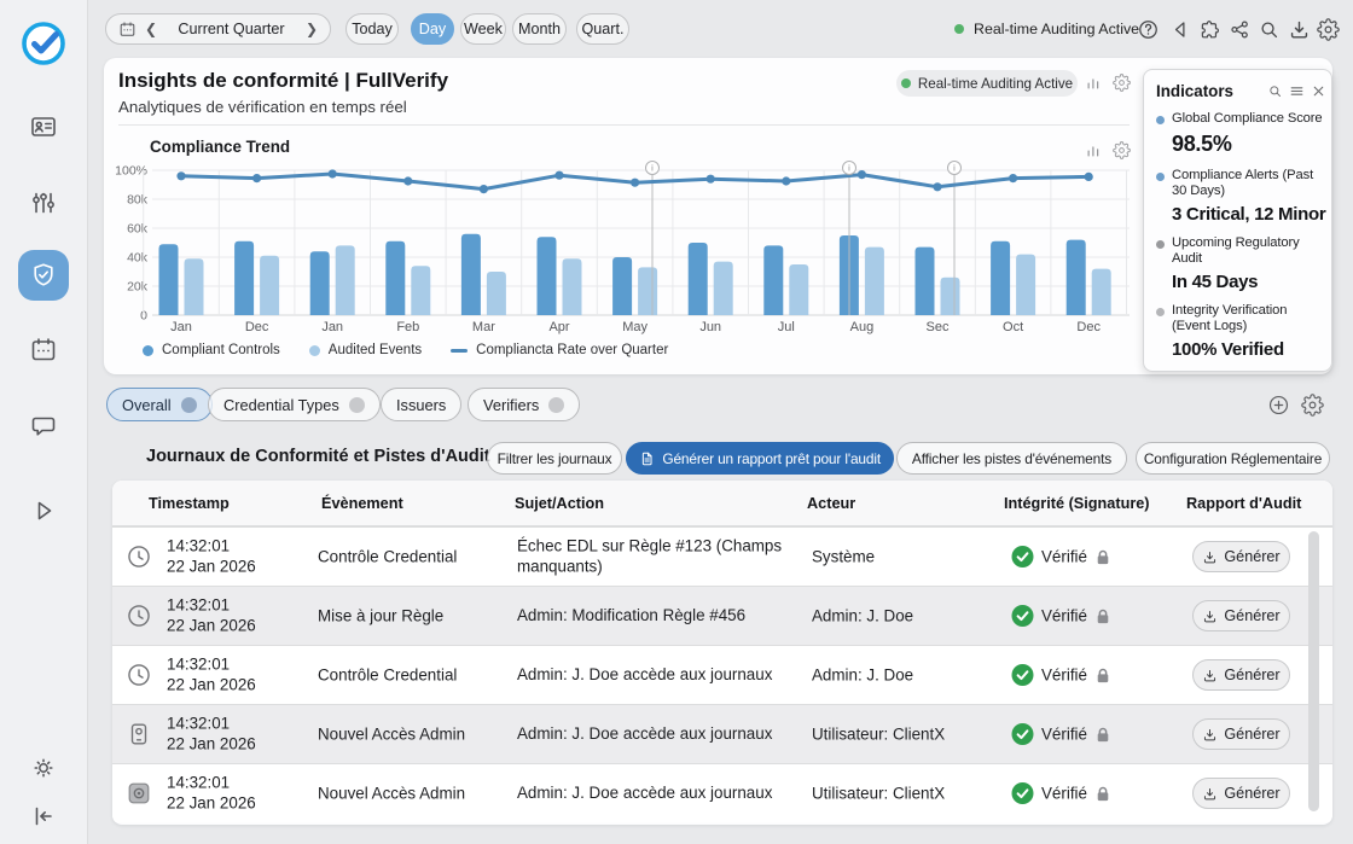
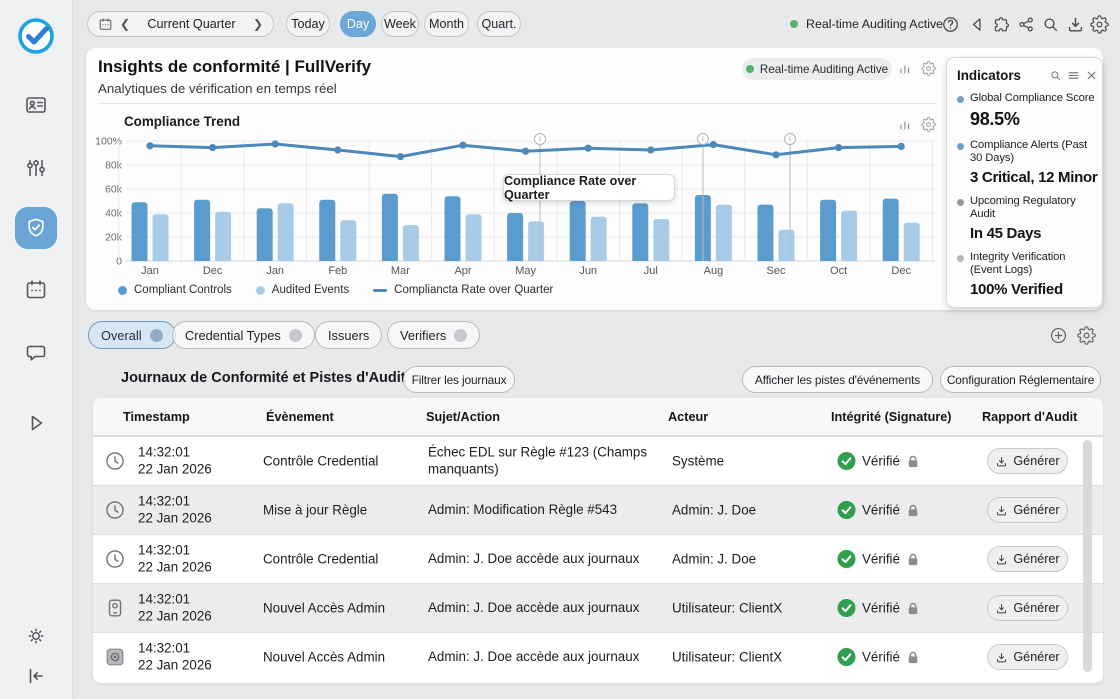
  ❮
  Current Quarter
  ❯
  Today
  Day
  Week
  Month
  Quart.
  Real-time Auditing Active
  Insights de conformité | FullVerify
  Analytiques de vérification en temps réel
  Real-time Auditing Active
  Compliance Trend
  100%
  80k
  60k
  40k
  20k
  0
  i
  i
  i
  Jan
  Dec
  Jan
  Feb
  Mar
  Apr
  May
  Jun
  Jul
  Aug
  Sec
  Oct
  Dec
+ Compliance Rate over Quarter
  Compliant Controls
  Audited Events
  Compliancta Rate over Quarter
  Indicators
  Global Compliance Score
  98.5%
  Compliance Alerts (Past 30 Days)
  3 Critical, 12 Minor
  Upcoming Regulatory Audit
  In 45 Days
  Integrity Verification (Event Logs)
  100% Verified
  Overall
  Credential Types
  Issuers
  Verifiers
  Journaux de Conformité et Pistes d'Audit
  Filtrer les journaux
- Générer un rapport prêt pour l'audit
  Afficher les pistes d'événements
  Configuration Réglementaire
  Timestamp
  Évènement
  Sujet/Action
  Acteur
  Intégrité (Signature)
  Rapport d'Audit
  14:32:01
  22 Jan 2026
  Contrôle Credential
  Échec EDL sur Règle #123 (Champs manquants)
  Système
  Vérifié
  Générer
  14:32:01
  22 Jan 2026
  Mise à jour Règle
- Admin: Modification Règle #456
+ Admin: Modification Règle #543
  Admin: J. Doe
  Vérifié
  Générer
  14:32:01
  22 Jan 2026
  Contrôle Credential
  Admin: J. Doe accède aux journaux
  Admin: J. Doe
  Vérifié
  Générer
  14:32:01
  22 Jan 2026
  Nouvel Accès Admin
  Admin: J. Doe accède aux journaux
  Utilisateur: ClientX
  Vérifié
  Générer
  14:32:01
  22 Jan 2026
  Nouvel Accès Admin
  Admin: J. Doe accède aux journaux
  Utilisateur: ClientX
  Vérifié
  Générer
